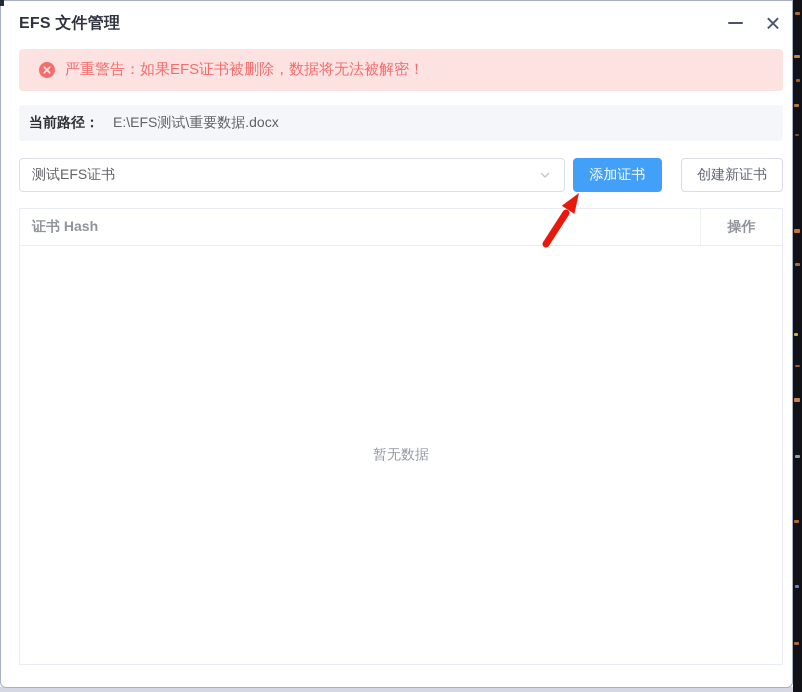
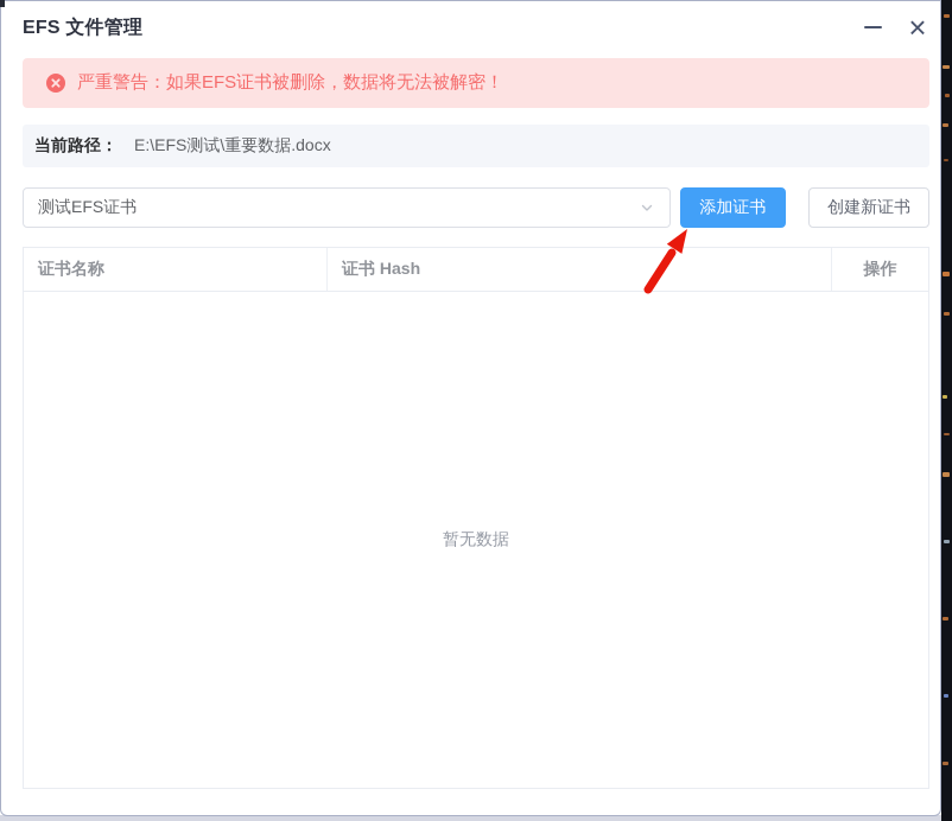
  EFS 文件管理
  ×
  严重警告：如果EFS证书被删除，数据将无法被解密！
  当前路径：
  E:\EFS测试\重要数据.docx
  测试EFS证书
  添加证书
  创建新证书
+ 证书名称
  证书 Hash
  操作
  暂无数据
